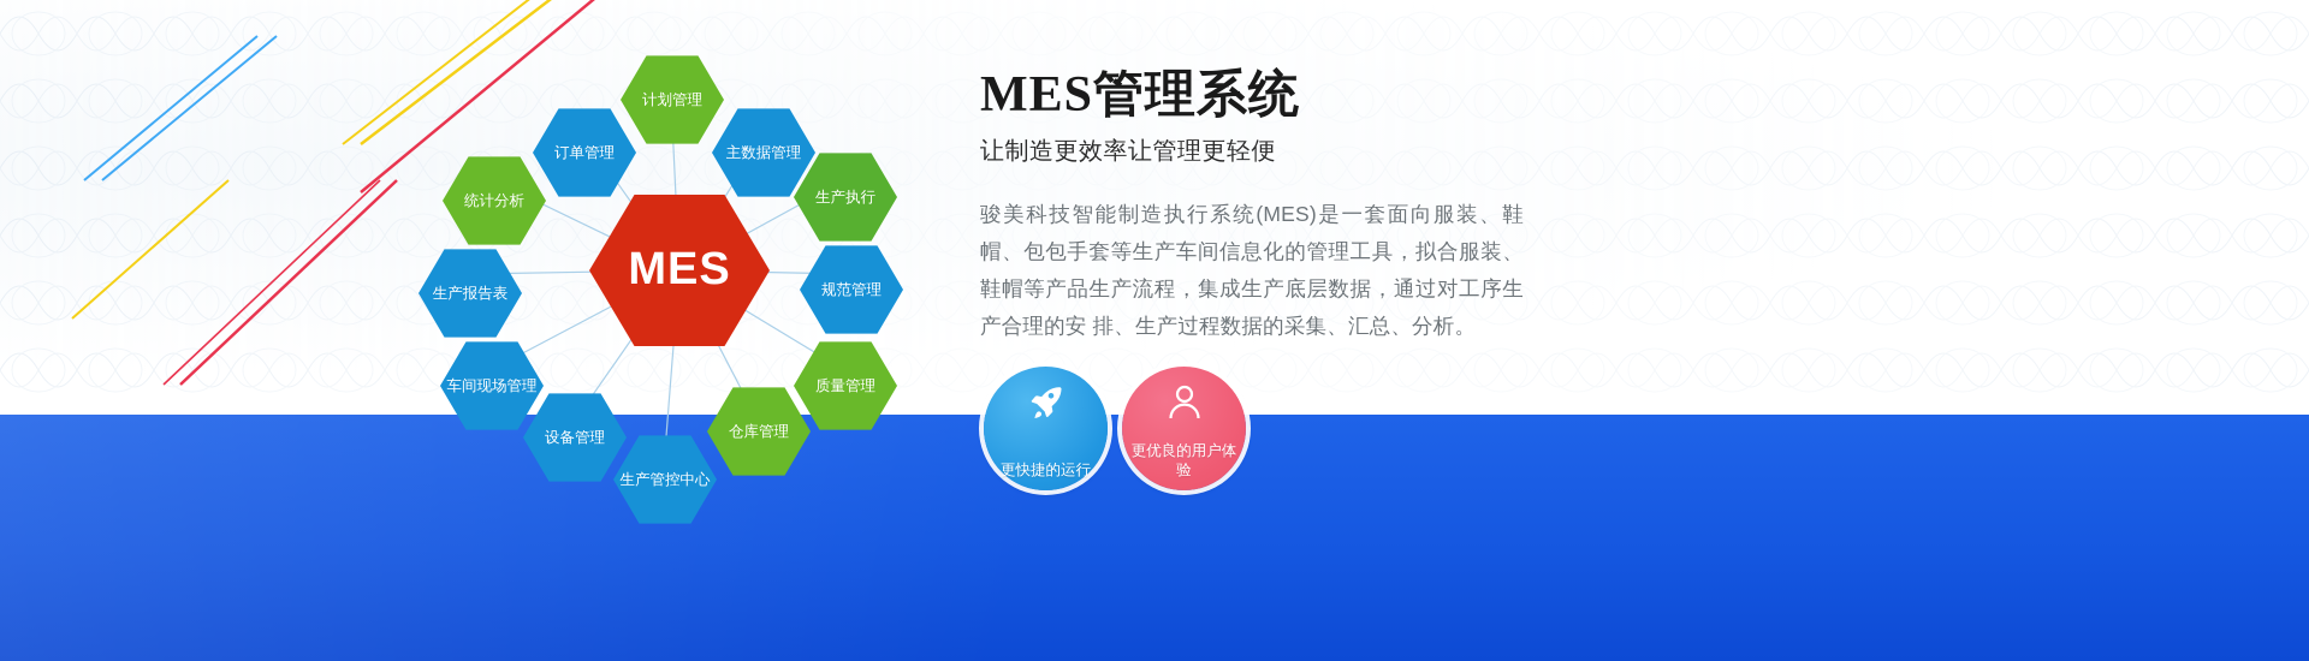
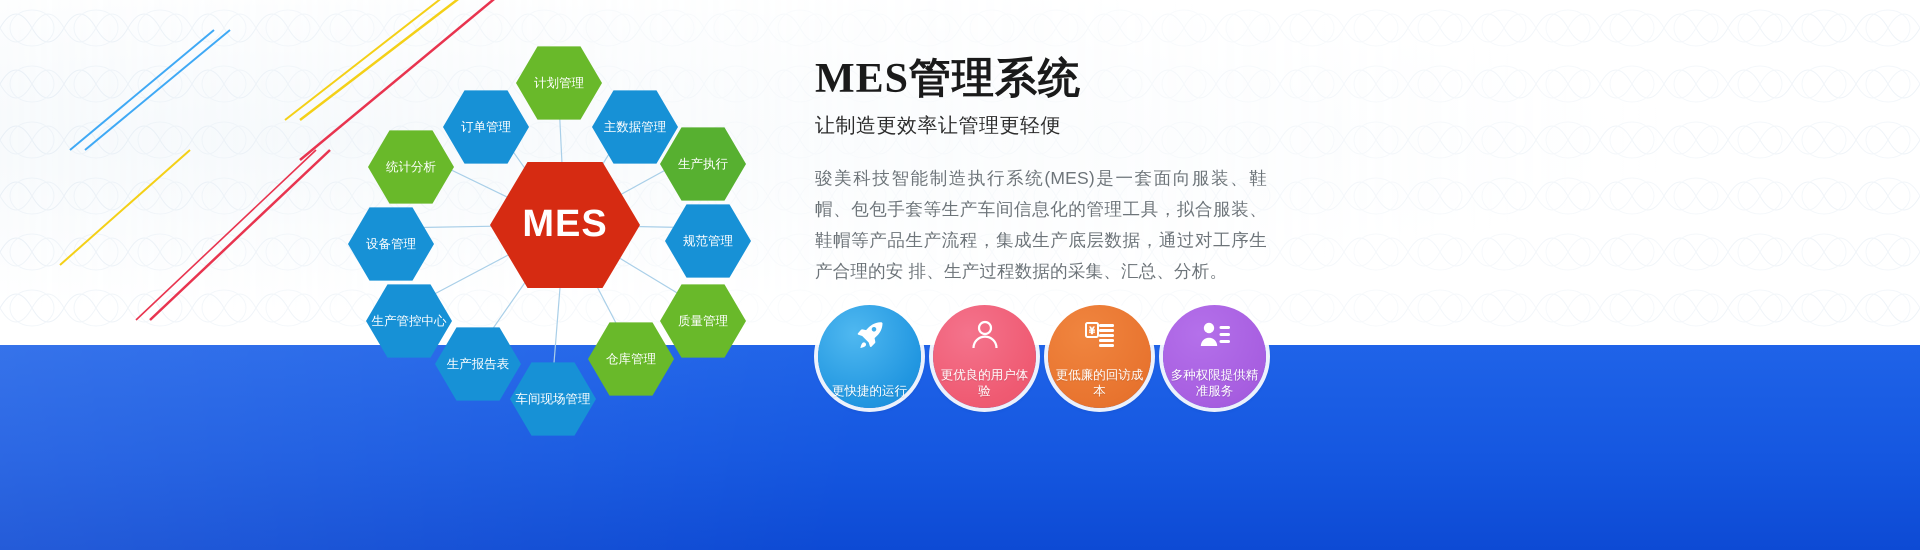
  MES
  计划管理
  订单管理
  主数据管理
  统计分析
  生产执行
- 生产报告表
+ 设备管理
  规范管理
- 车间现场管理
+ 生产管控中心
  质量管理
- 设备管理
+ 生产报告表
  仓库管理
- 生产管控中心
+ 车间现场管理
  MES管理系统
  让制造更效率让管理更轻便
  骏美科技智能制造执行系统(MES)是一套面向服装、鞋帽、包包手套等生产车间信息化的管理工具，拟合服装、鞋帽等产品生产流程，集成生产底层数据，通过对工序生产合理的安 排、生产过程数据的采集、汇总、分析。
  更快捷的运行
  更优良的用户体验
+ 更低廉的回访成本
+ 多种权限提供精准服务
